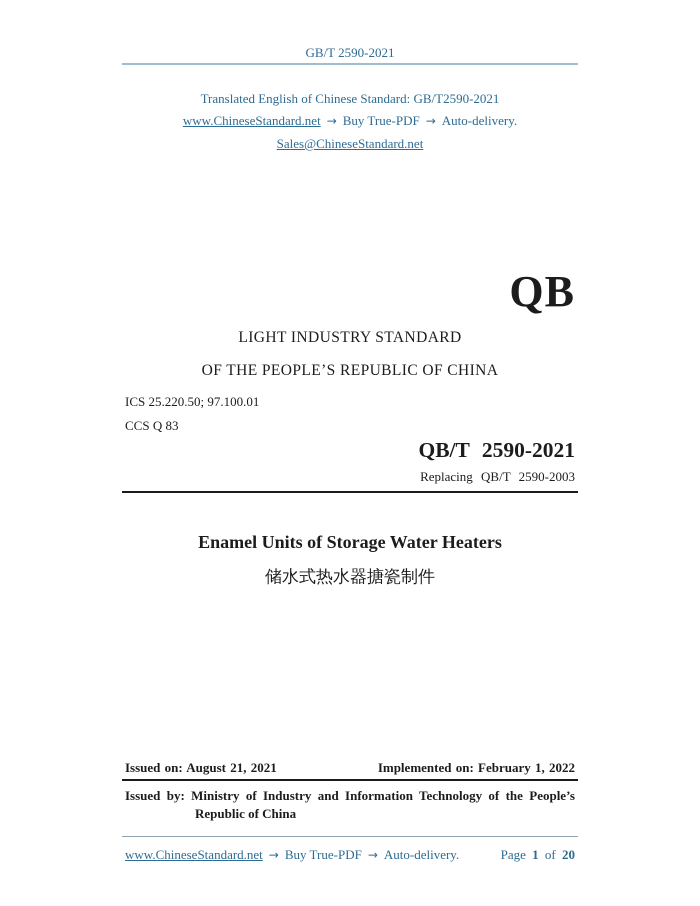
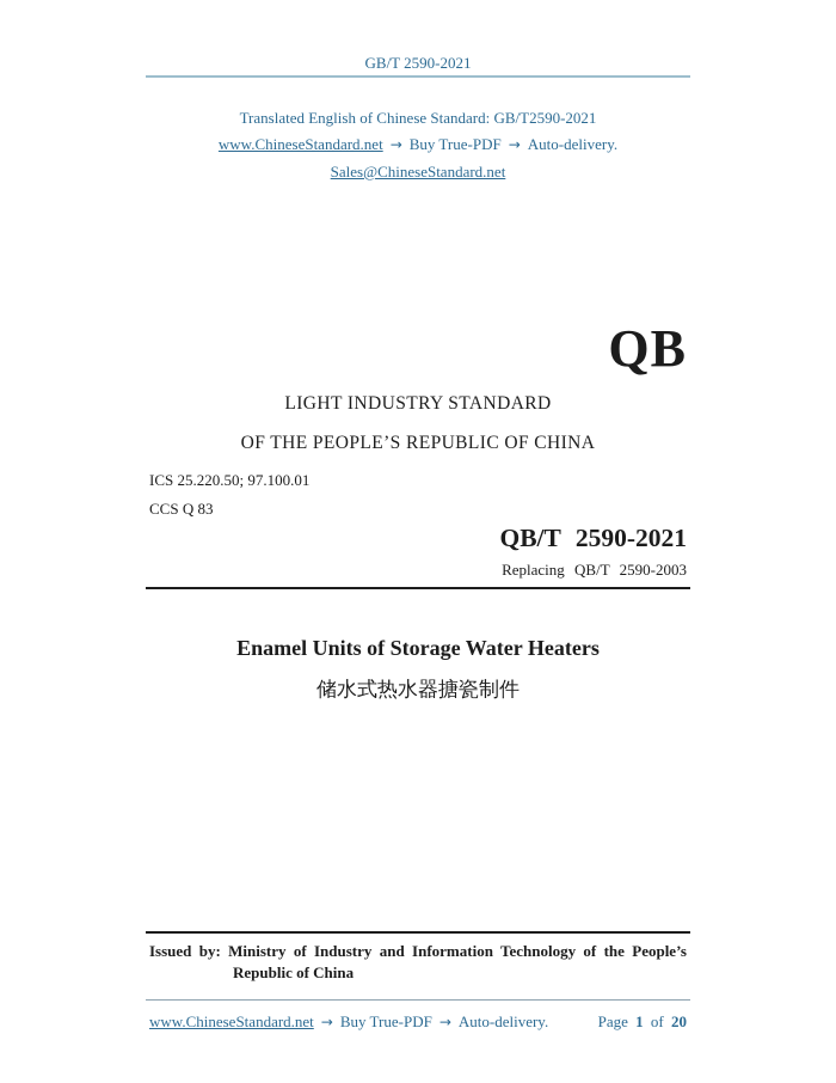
  GB/T 2590-2021
  Translated English of Chinese Standard: GB/T2590-2021
  www.ChineseStandard.net → Buy True-PDF → Auto-delivery.
  Sales@ChineseStandard.net
  QB
  LIGHT INDUSTRY STANDARD
  OF THE PEOPLE’S REPUBLIC OF CHINA
  ICS 25.220.50; 97.100.01
  CCS Q 83
  QB/T 2590-2021
  Replacing QB/T 2590-2003
  Enamel Units of Storage Water Heaters
  储水式热水器搪瓷制件
- Issued on: August 21, 2021
- Implemented on: February 1, 2022
  Issued by: Ministry of Industry and Information Technology of the People’s
  Republic of China
  www.ChineseStandard.net → Buy True-PDF → Auto-delivery.
  Page 1 of 20
